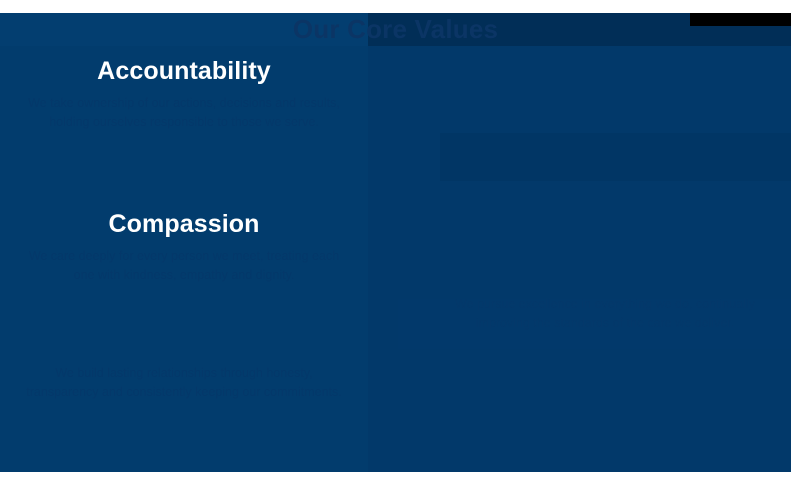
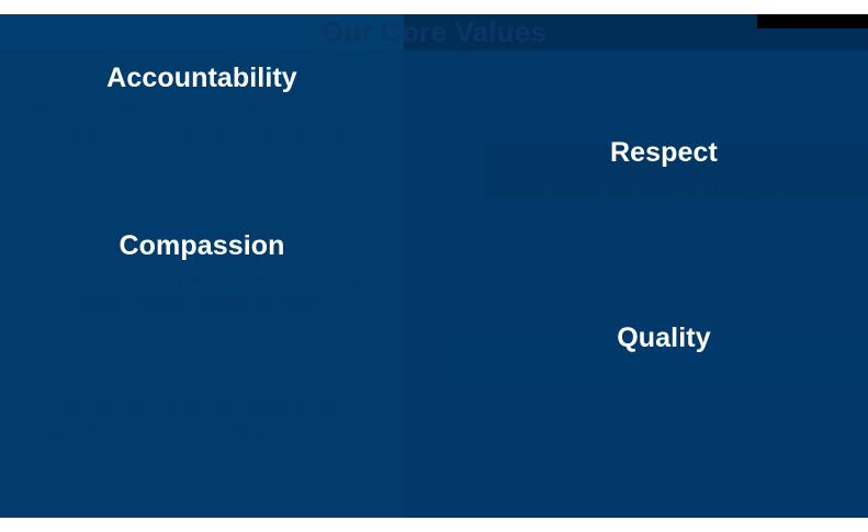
  Our Core Values
  Accountability
  Compassion
+ Respect
+ Quality
